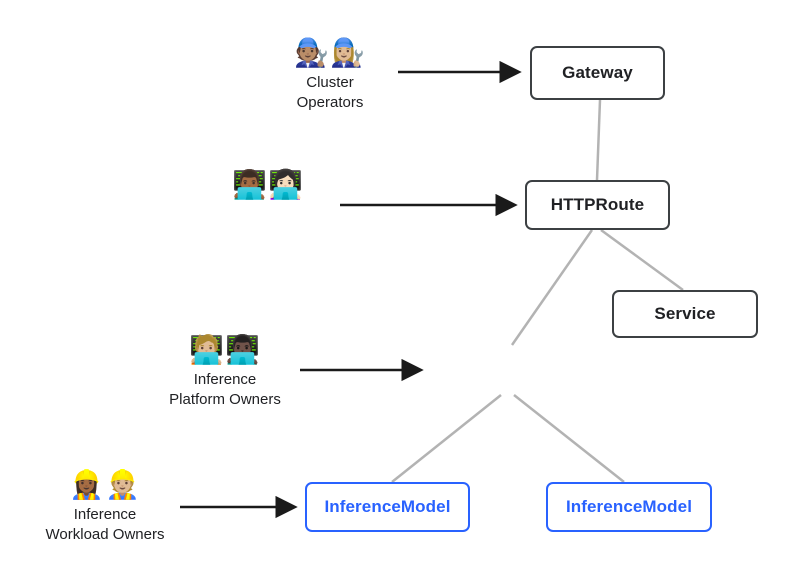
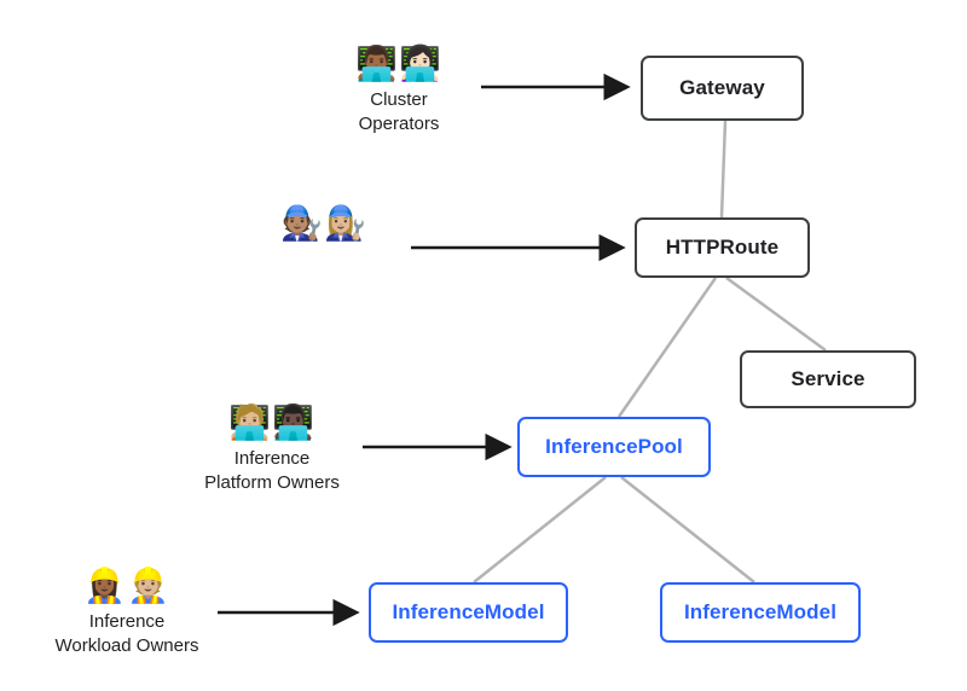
- 🧑🏽‍🔧👩🏼‍🔧
+ 👨🏾‍💻👩🏻‍💻
  Cluster
  Operators
- 👨🏾‍💻👩🏻‍💻
+ 🧑🏽‍🔧👩🏼‍🔧
  🧑🏼‍💻👨🏿‍💻
  Inference
  Platform Owners
  👷🏾‍♀️👷🏼
  Inference
  Workload Owners
  Gateway
  HTTPRoute
  Service
+ InferencePool
  InferenceModel
  InferenceModel
